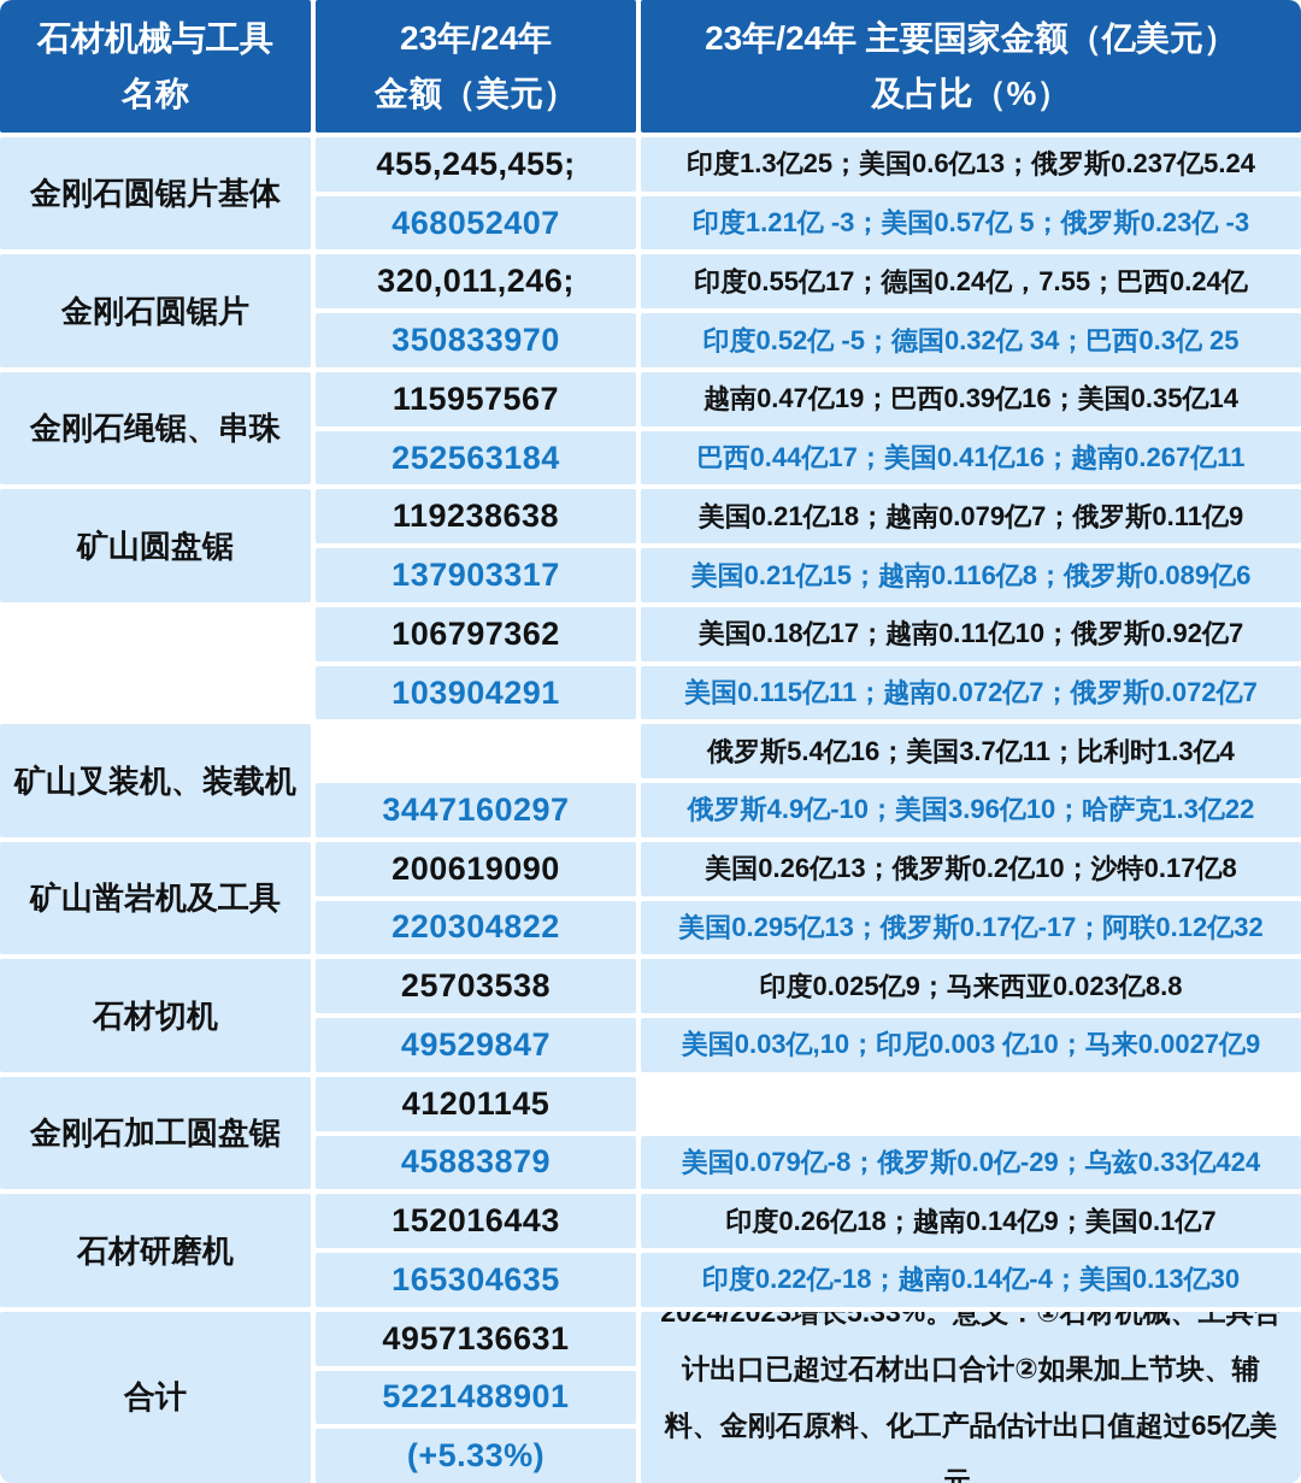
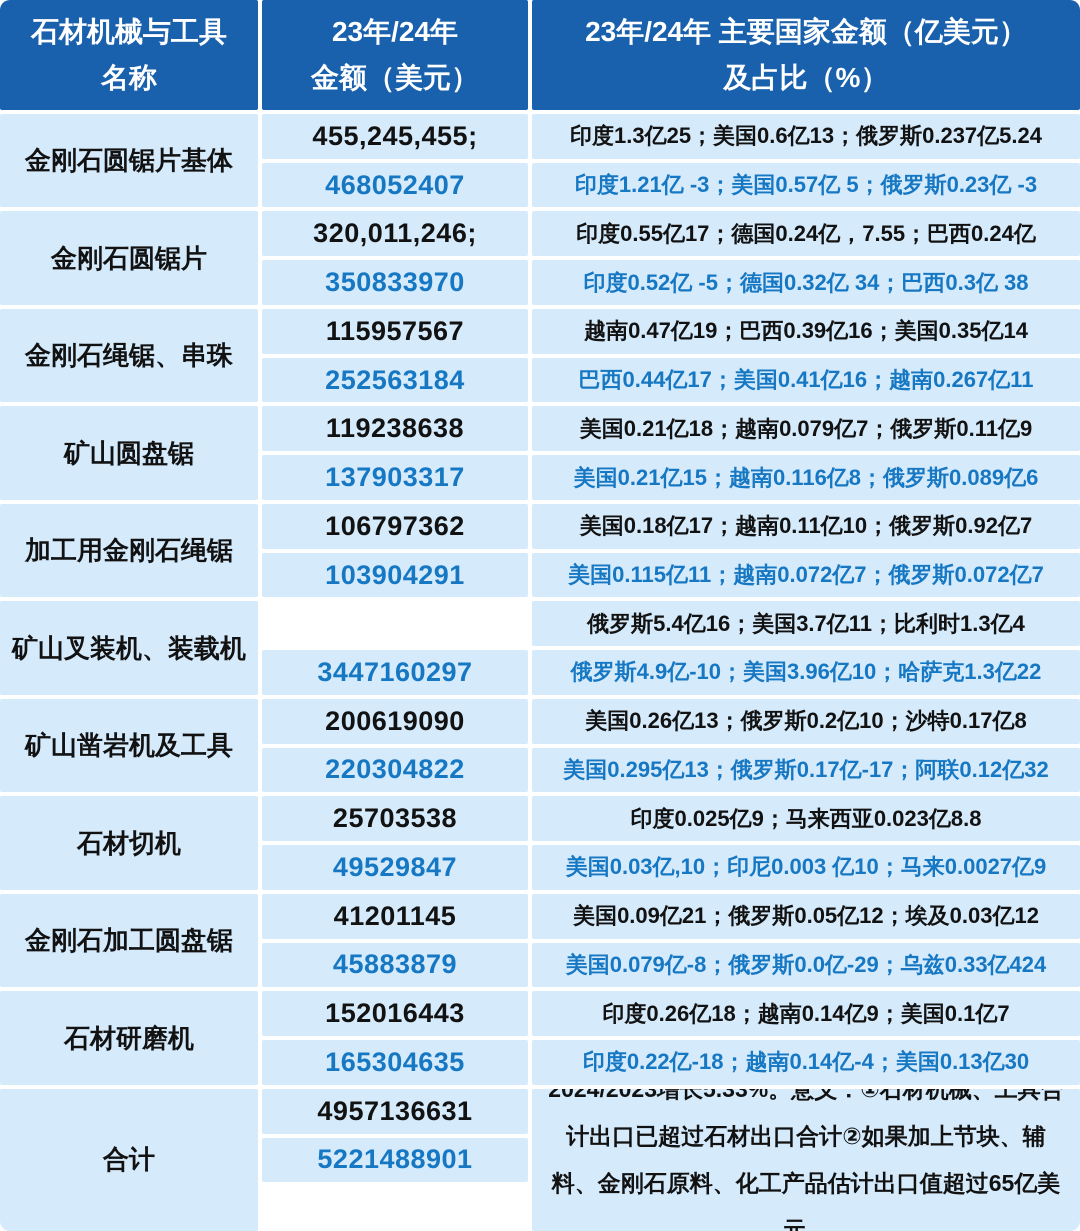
  石材机械与工具
  名称
  23年/24年
  金额（美元）
  23年/24年 主要国家金额（亿美元）
  及占比（%）
  金刚石圆锯片基体
  455,245,455;
  印度1.3亿25；美国0.6亿13；俄罗斯0.237亿5.24
  468052407
  印度1.21亿 -3；美国0.57亿 5；俄罗斯0.23亿 -3
  金刚石圆锯片
  320,011,246;
  印度0.55亿17；德国0.24亿，7.55；巴西0.24亿
  350833970
- 印度0.52亿 -5；德国0.32亿 34；巴西0.3亿 25
+ 印度0.52亿 -5；德国0.32亿 34；巴西0.3亿 38
  金刚石绳锯、串珠
  115957567
  越南0.47亿19；巴西0.39亿16；美国0.35亿14
  252563184
  巴西0.44亿17；美国0.41亿16；越南0.267亿11
  矿山圆盘锯
  119238638
  美国0.21亿18；越南0.079亿7；俄罗斯0.11亿9
  137903317
  美国0.21亿15；越南0.116亿8；俄罗斯0.089亿6
+ 加工用金刚石绳锯
  106797362
  美国0.18亿17；越南0.11亿10；俄罗斯0.92亿7
  103904291
  美国0.115亿11；越南0.072亿7；俄罗斯0.072亿7
  矿山叉装机、装载机
  俄罗斯5.4亿16；美国3.7亿11；比利时1.3亿4
  3447160297
  俄罗斯4.9亿-10；美国3.96亿10；哈萨克1.3亿22
  矿山凿岩机及工具
  200619090
  美国0.26亿13；俄罗斯0.2亿10；沙特0.17亿8
  220304822
  美国0.295亿13；俄罗斯0.17亿-17；阿联0.12亿32
  石材切机
  25703538
  印度0.025亿9；马来西亚0.023亿8.8
  49529847
  美国0.03亿,10；印尼0.003 亿10；马来0.0027亿9
  金刚石加工圆盘锯
  41201145
+ 美国0.09亿21；俄罗斯0.05亿12；埃及0.03亿12
  45883879
  美国0.079亿-8；俄罗斯0.0亿-29；乌兹0.33亿424
  石材研磨机
  152016443
  印度0.26亿18；越南0.14亿9；美国0.1亿7
  165304635
  印度0.22亿-18；越南0.14亿-4；美国0.13亿30
  合计
  4957136631
  2024/2023增长5.33%。意义：①石材机械、工具合计出口已超过石材出口合计②如果加上节块、辅料、金刚石原料、化工产品估计出口值超过65亿美元。
  5221488901
- (+5.33%)
